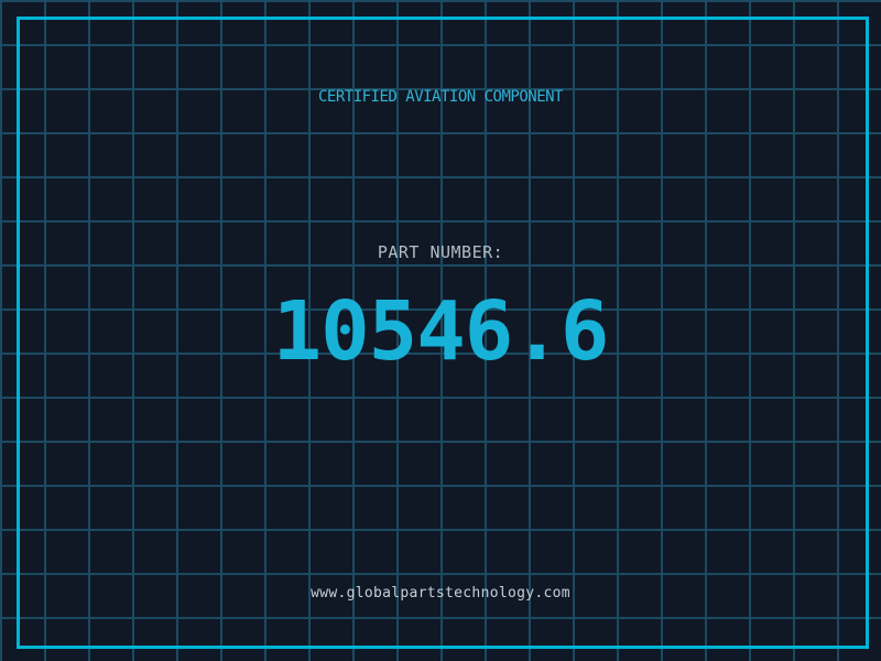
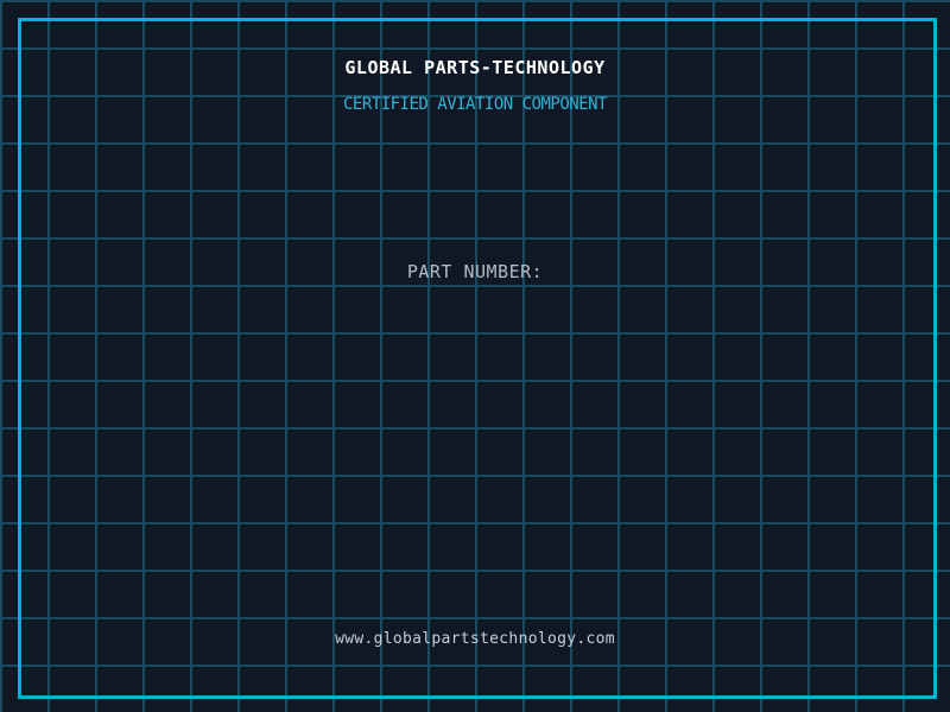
+ GLOBAL PARTS-TECHNOLOGY
  CERTIFIED AVIATION COMPONENT
  PART NUMBER:
- 10546.6
  www.globalpartstechnology.com
